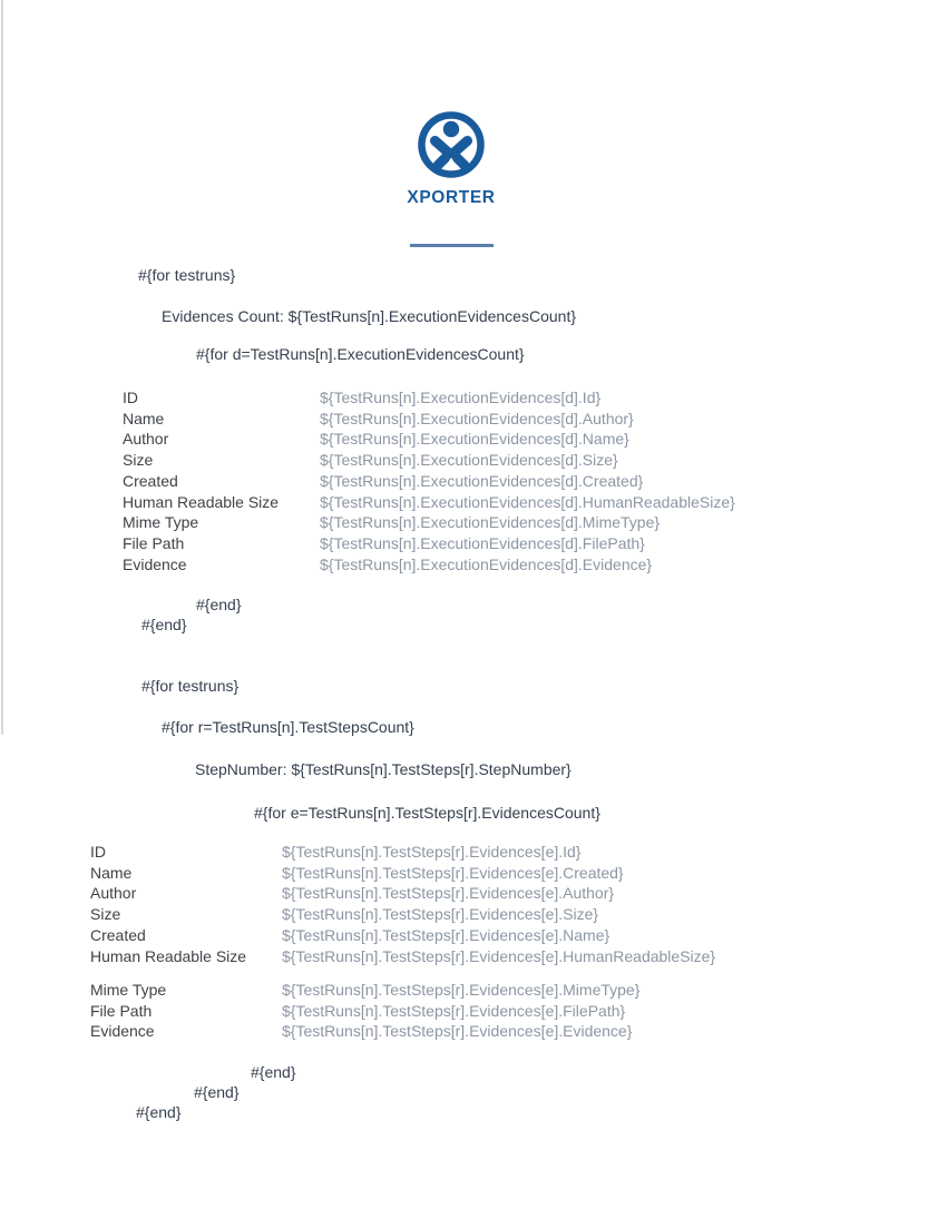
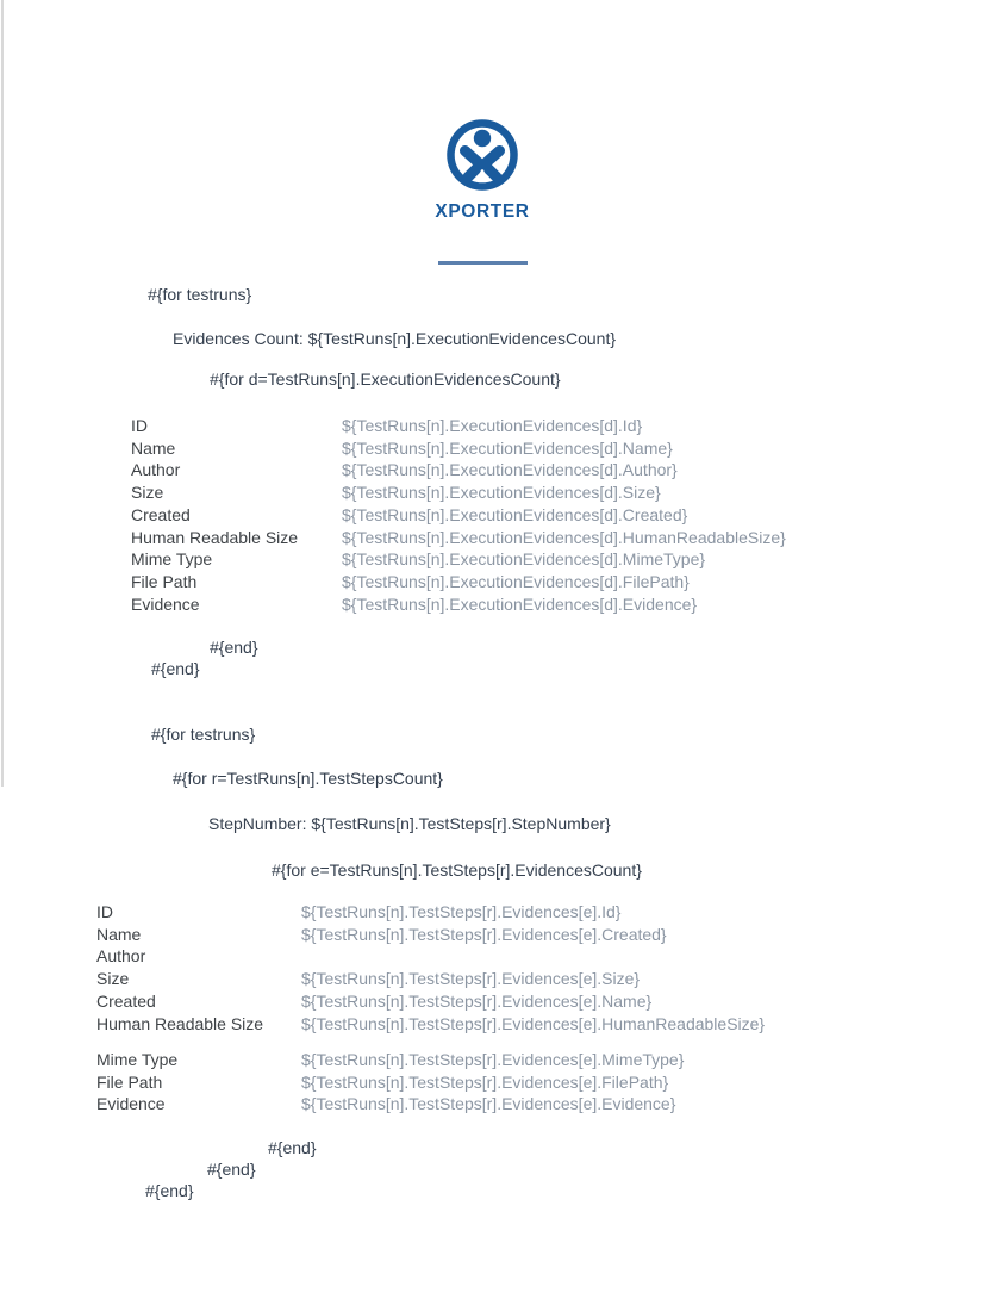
  XPORTER
  #{for testruns}
  Evidences Count: ${TestRuns[n].ExecutionEvidencesCount}
  #{for d=TestRuns[n].ExecutionEvidencesCount}
  ID
  ${TestRuns[n].ExecutionEvidences[d].Id}
  Name
- ${TestRuns[n].ExecutionEvidences[d].Author}
+ ${TestRuns[n].ExecutionEvidences[d].Name}
  Author
- ${TestRuns[n].ExecutionEvidences[d].Name}
+ ${TestRuns[n].ExecutionEvidences[d].Author}
  Size
  ${TestRuns[n].ExecutionEvidences[d].Size}
  Created
  ${TestRuns[n].ExecutionEvidences[d].Created}
  Human Readable Size
  ${TestRuns[n].ExecutionEvidences[d].HumanReadableSize}
  Mime Type
  ${TestRuns[n].ExecutionEvidences[d].MimeType}
  File Path
  ${TestRuns[n].ExecutionEvidences[d].FilePath}
  Evidence
  ${TestRuns[n].ExecutionEvidences[d].Evidence}
  #{end}
  #{end}
  #{for testruns}
  #{for r=TestRuns[n].TestStepsCount}
  StepNumber: ${TestRuns[n].TestSteps[r].StepNumber}
  #{for e=TestRuns[n].TestSteps[r].EvidencesCount}
  ID
  ${TestRuns[n].TestSteps[r].Evidences[e].Id}
  Name
  ${TestRuns[n].TestSteps[r].Evidences[e].Created}
  Author
- ${TestRuns[n].TestSteps[r].Evidences[e].Author}
  Size
  ${TestRuns[n].TestSteps[r].Evidences[e].Size}
  Created
  ${TestRuns[n].TestSteps[r].Evidences[e].Name}
  Human Readable Size
  ${TestRuns[n].TestSteps[r].Evidences[e].HumanReadableSize}
  Mime Type
  ${TestRuns[n].TestSteps[r].Evidences[e].MimeType}
  File Path
  ${TestRuns[n].TestSteps[r].Evidences[e].FilePath}
  Evidence
  ${TestRuns[n].TestSteps[r].Evidences[e].Evidence}
  #{end}
  #{end}
  #{end}
